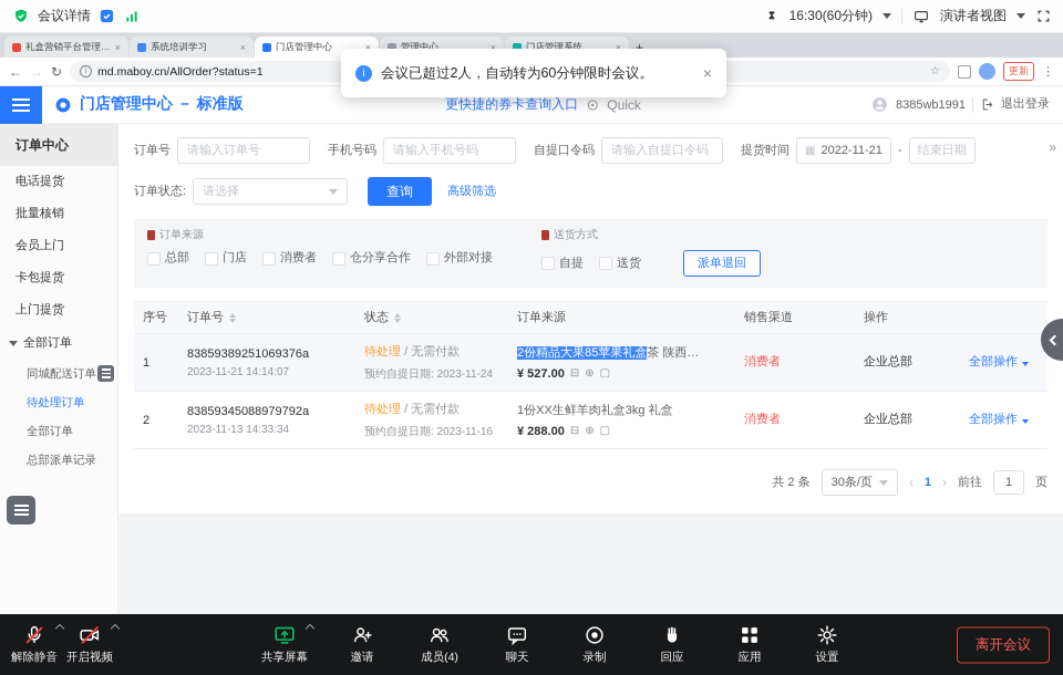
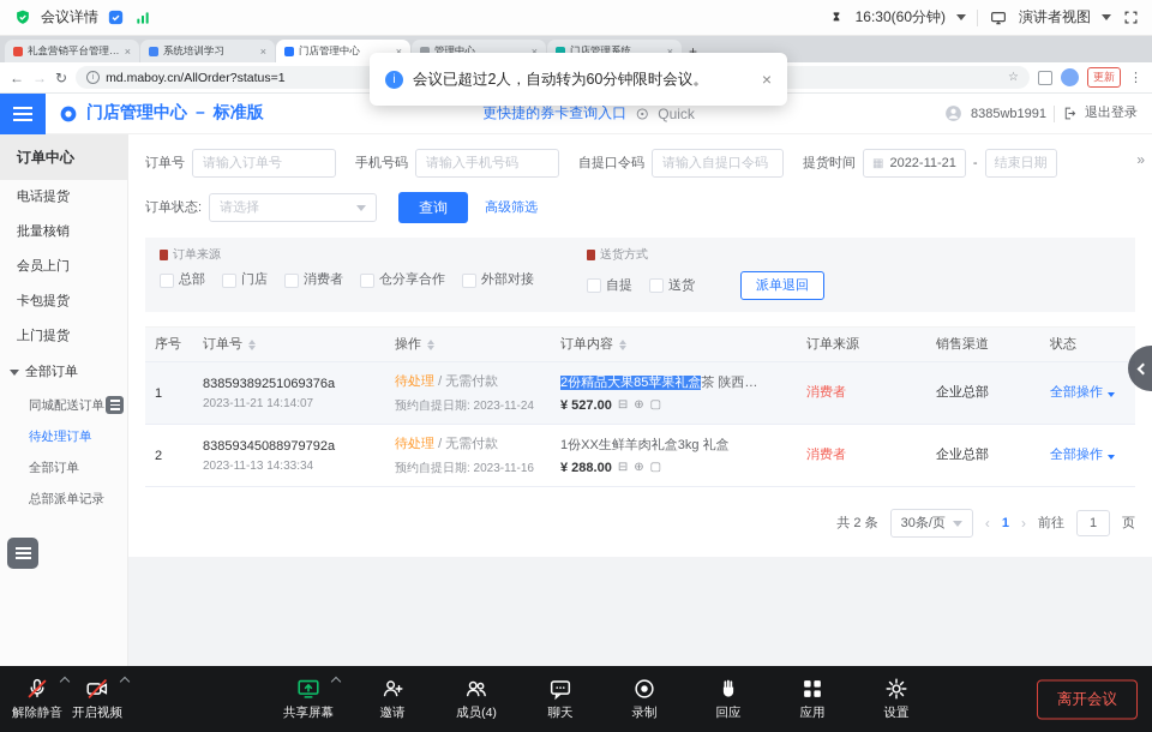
  会议详情
  16:30(60分钟)
  演讲者视图
  礼盒营销平台管理中
  ×
  系统培训学习
  ×
  门店管理中心
  ×
  管理中心
  ×
  门店管理系统
  ×
  +
  ←
  →
  ↻
  md.maboy.cn/AllOrder?status=1
  ☆
  更新
  ⋮
  门店管理中心 － 标准版
  更快捷的券卡查询入口
  Quick
  8385wb1991
  退出登录
  订单中心
  电话提货
  批量核销
  会员上门
  卡包提货
  上门提货
  全部订单
  同城配送订单
  待处理订单
  全部订单
  总部派单记录
  »
  订单号
  请输入订单号
  手机号码
  请输入手机号码
  自提口令码
  请输入自提口令码
  提货时间
  ▦
  2022-11-21
  -
  结束日期
  订单状态:
  请选择
  查询
  高级筛选
  订单来源
  总部
  门店
  消费者
  仓分享合作
  外部对接
  送货方式
  自提
  送货
  派单退回
  序号
  订单号
- 状态
+ 操作
+ 订单内容
  订单来源
  销售渠道
- 操作
+ 状态
  1
  83859389251069376a
  2023-11-21 14:14:07
  待处理 / 无需付款
  预约自提日期: 2023-11-24
  2份精品大果85苹果礼盒茶 陕西…
  ¥ 527.00
  ⊟
  ⊕
  ▢
  消费者
  企业总部
  全部操作
  2
  83859345088979792a
  2023-11-13 14:33:34
  待处理 / 无需付款
  预约自提日期: 2023-11-16
  1份XX生鲜羊肉礼盒3kg 礼盒
  ¥ 288.00
  ⊟
  ⊕
  ▢
  消费者
  企业总部
  全部操作
  共 2 条
  30条/页
  ‹
  1
  ›
  前往
  1
  页
  i
  会议已超过2人，自动转为60分钟限时会议。
  ×
  解除静音
  开启视频
  共享屏幕
  邀请
  成员(4)
  聊天
  录制
  回应
  应用
  设置
  离开会议
